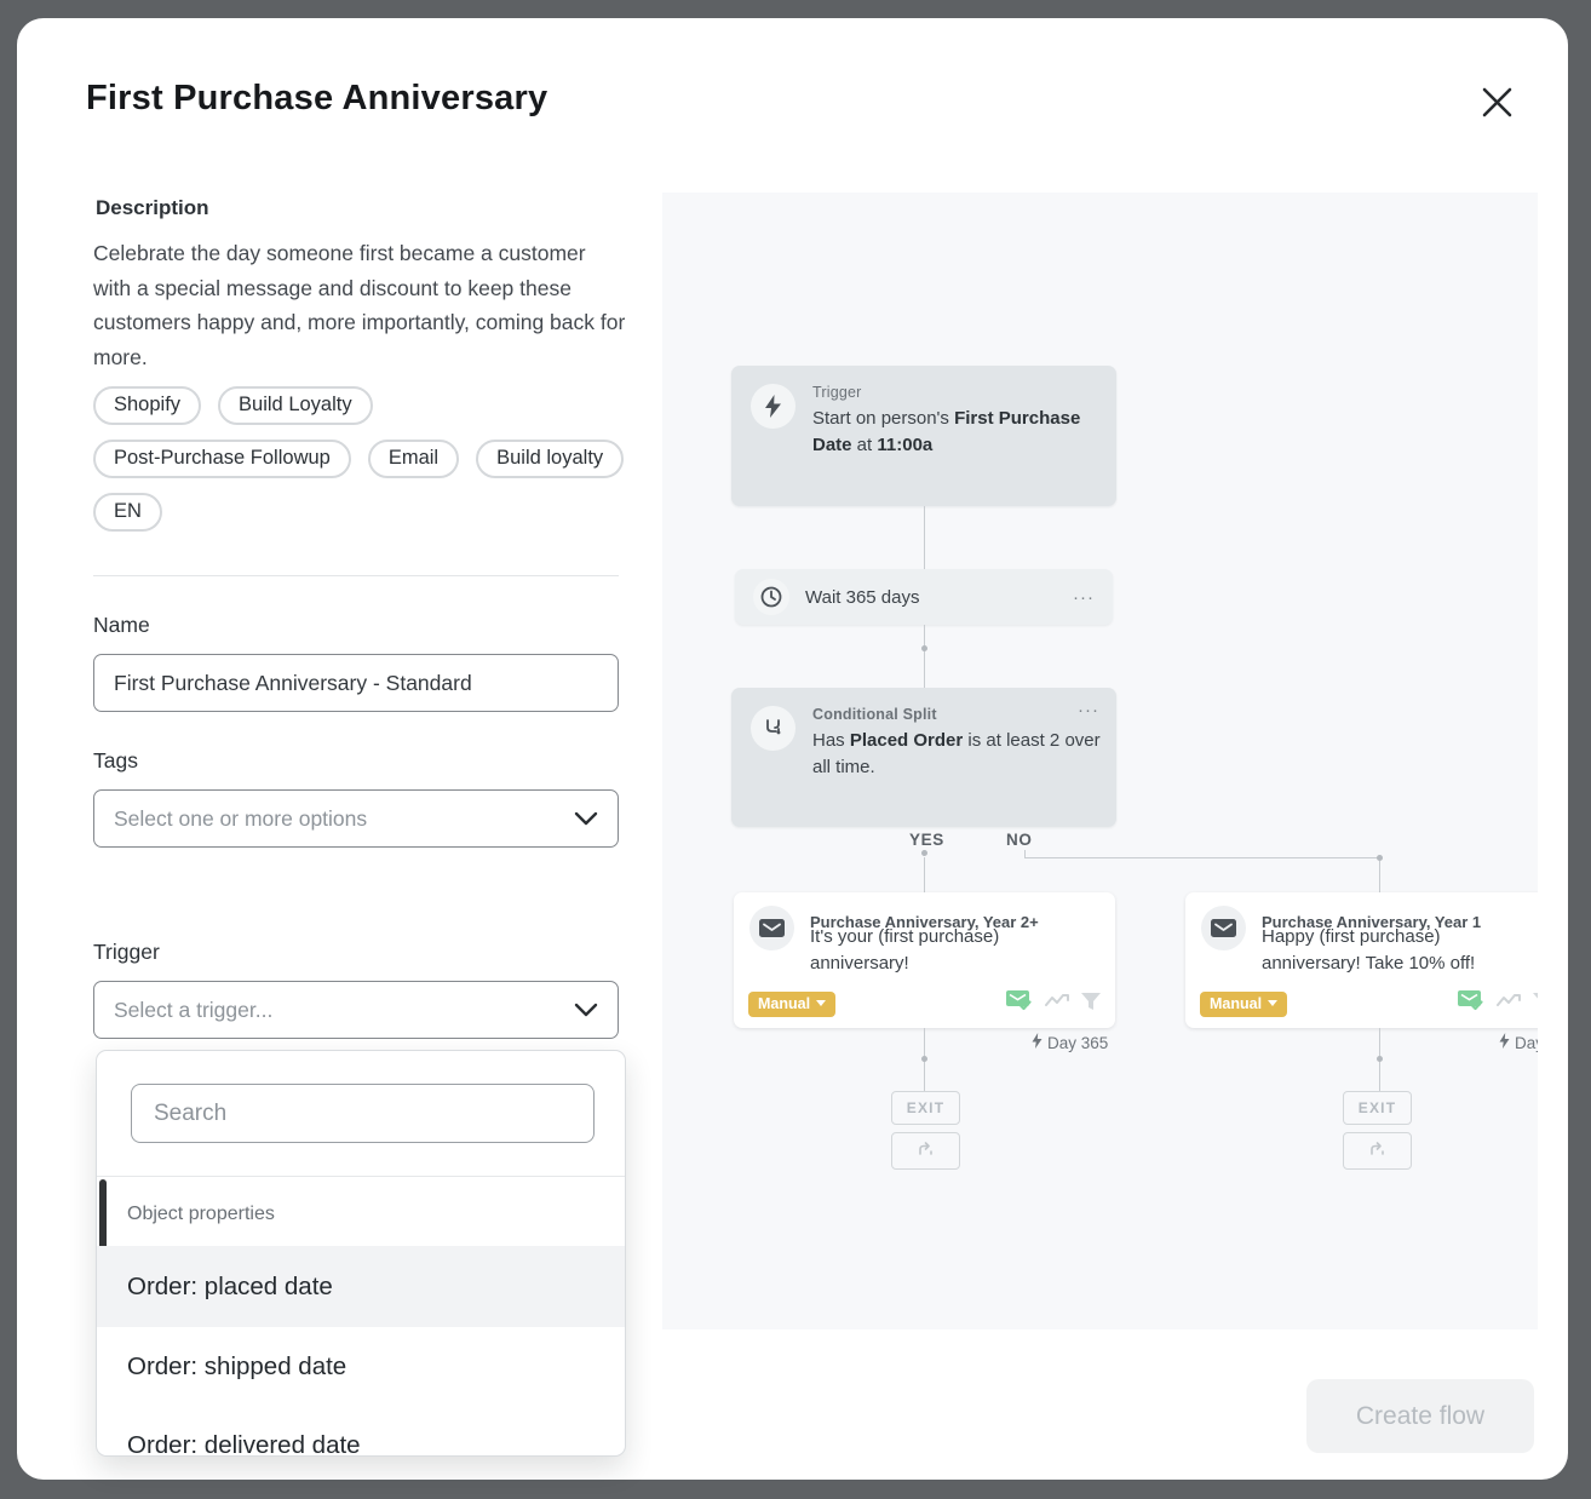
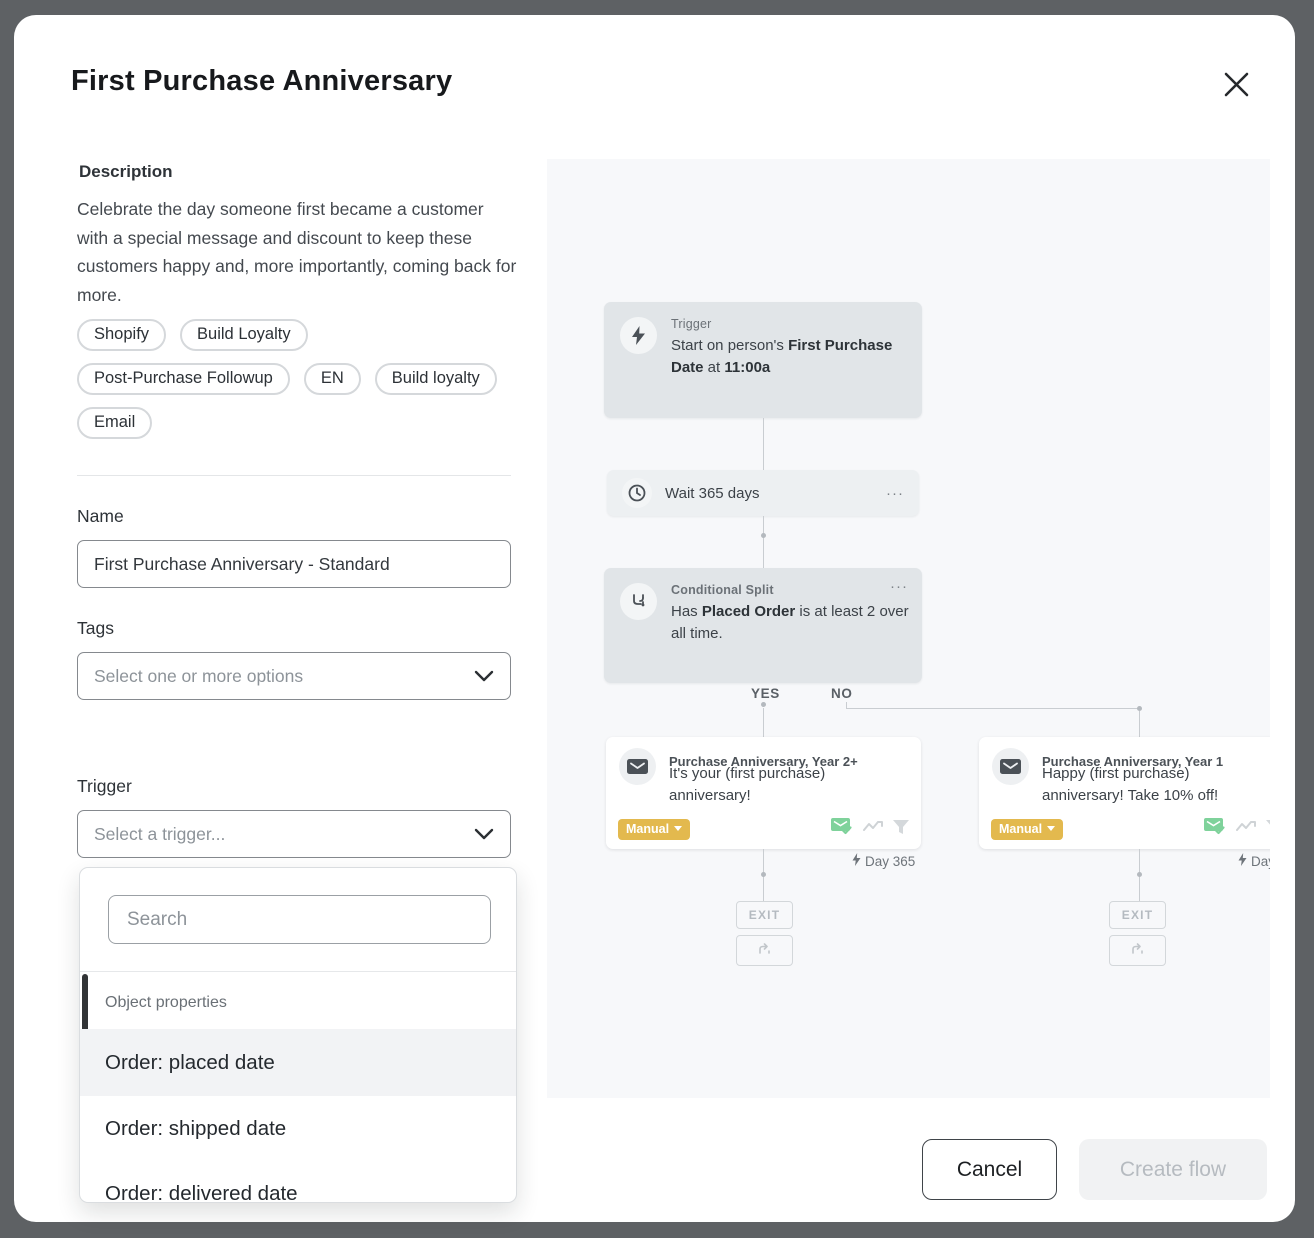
  First Purchase Anniversary
  Description
  Celebrate the day someone first became a customer with a special message and discount to keep these customers happy and, more importantly, coming back for more.
  Shopify
  Build Loyalty
  Post-Purchase Followup
- Email
+ EN
  Build loyalty
- EN
+ Email
  Name
  First Purchase Anniversary - Standard
  Tags
  Select one or more options
  Trigger
  Select a trigger...
  Search
  Object properties
  Order: placed date
  Order: shipped date
  Order: delivered date
  Trigger
  Start on person's First Purchase Date at 11:00a
  Wait 365 days
  ···
  Conditional Split
  Has Placed Order is at least 2 over all time.
  ···
  YES
  NO
  Purchase Anniversary, Year 2+
  It's your (first purchase) anniversary!
  Manual
  Purchase Anniversary, Year 1
  Happy (first purchase) anniversary! Take 10% off!
  Manual
  Day 365
  EXIT
  EXIT
+ Cancel
  Create flow
